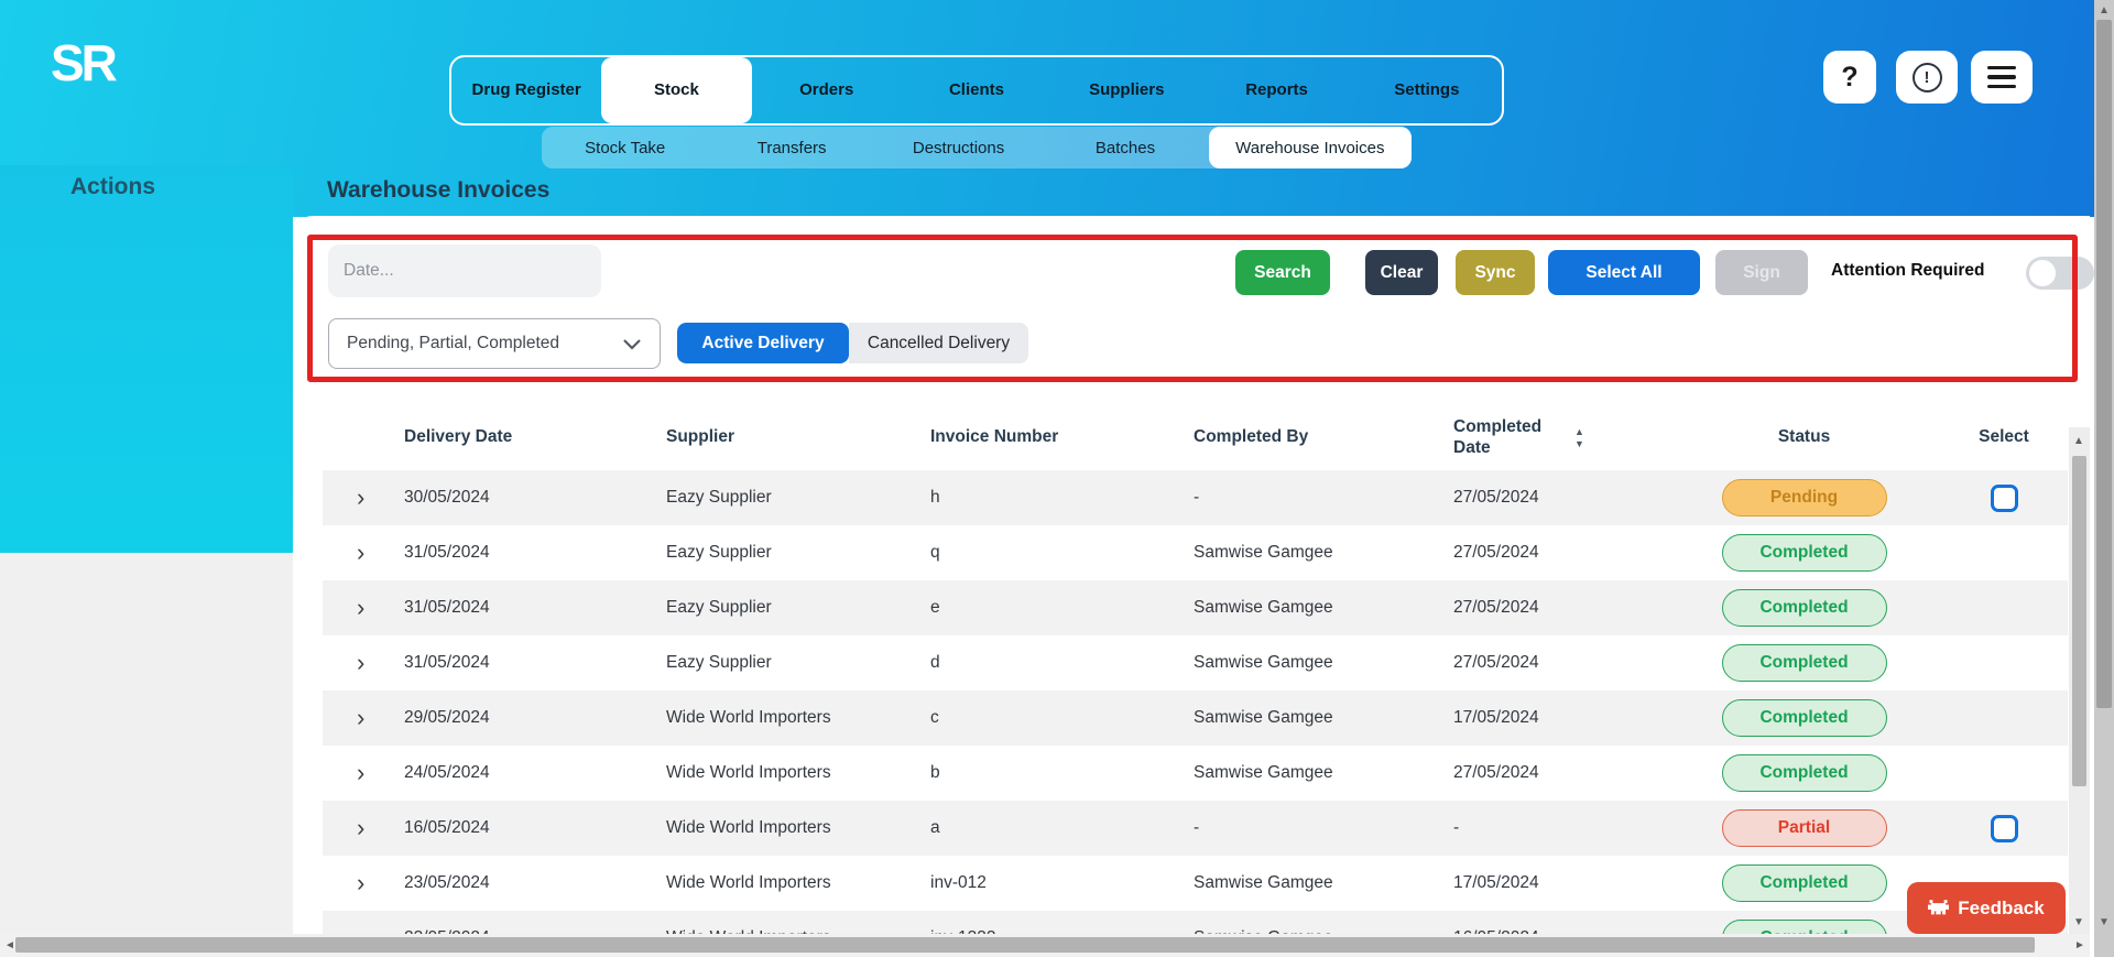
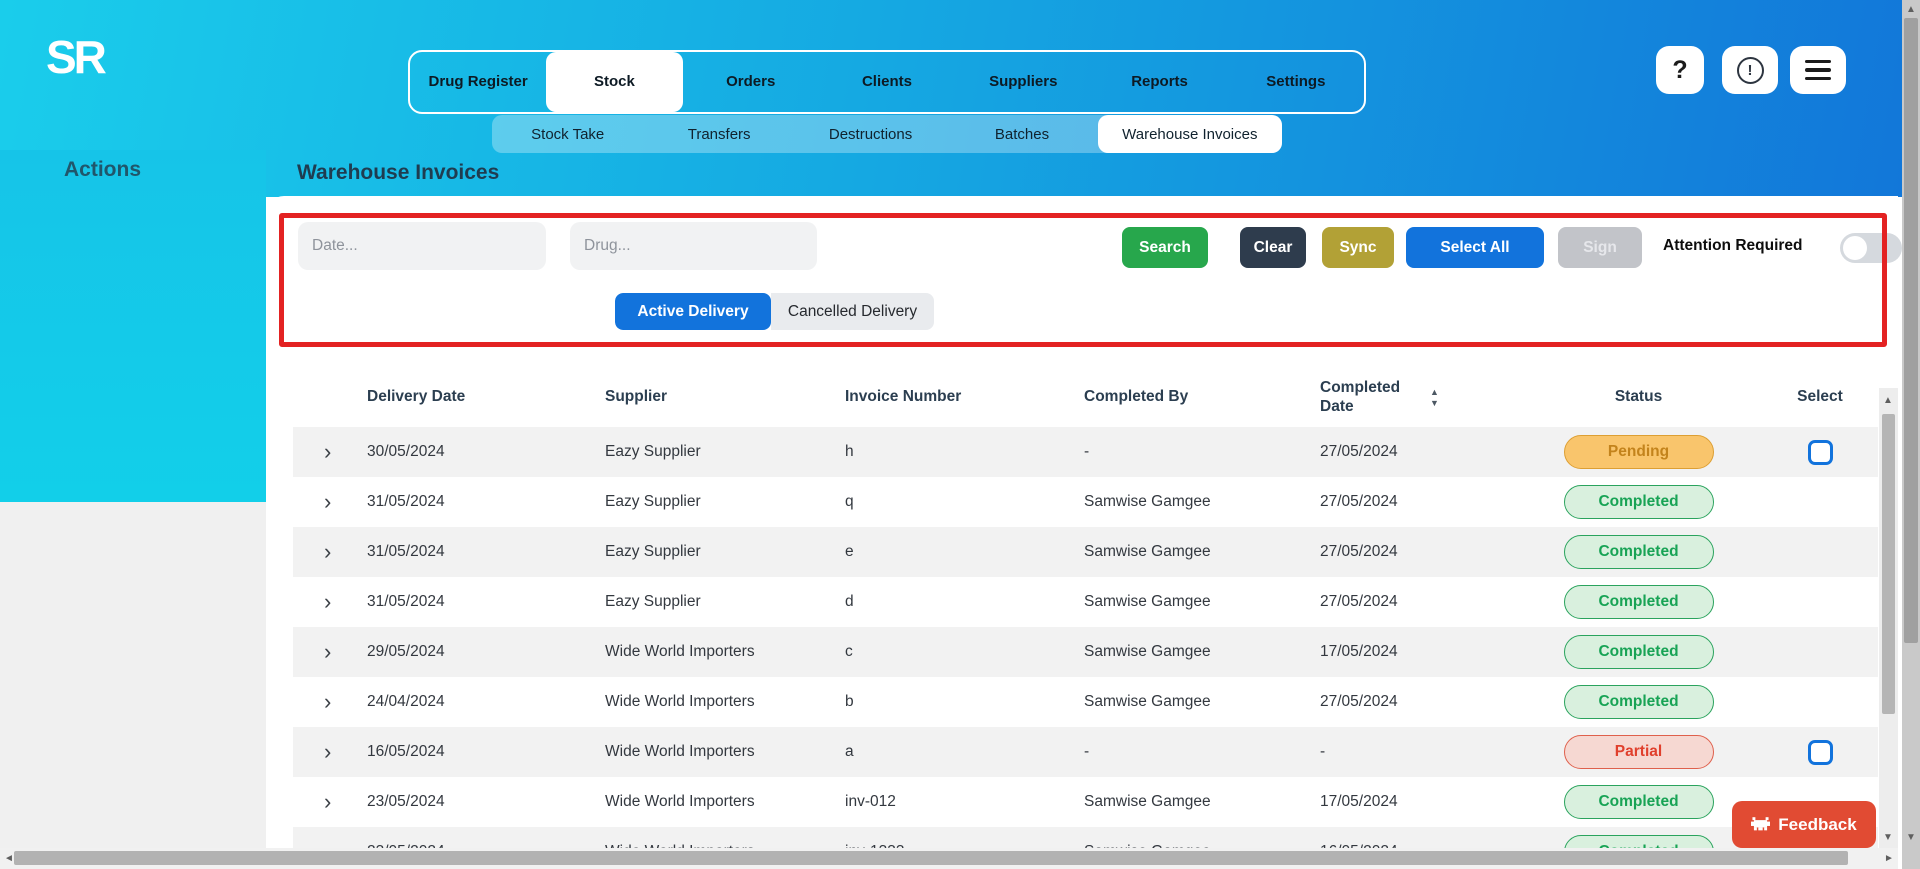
  SR
  Drug Register
  Stock
  Orders
  Clients
  Suppliers
  Reports
  Settings
  Stock Take
  Transfers
  Destructions
  Batches
  Warehouse Invoices
  ?
  !
  Actions
  Warehouse Invoices
  Date...
+ Drug...
  Search
  Clear
  Sync
  Select All
  Sign
  Attention Required
- Pending, Partial, Completed
  Active Delivery
  Cancelled Delivery
  Delivery Date
  Supplier
  Invoice Number
  Completed By
  Completed Date
  ▲
  ▼
  Status
  Select
  ›
  30/05/2024
  Eazy Supplier
  h
  -
  27/05/2024
  Pending
  ›
  31/05/2024
  Eazy Supplier
  q
  Samwise Gamgee
  27/05/2024
  Completed
  ›
  31/05/2024
  Eazy Supplier
  e
  Samwise Gamgee
  27/05/2024
  Completed
  ›
  31/05/2024
  Eazy Supplier
  d
  Samwise Gamgee
  27/05/2024
  Completed
  ›
  29/05/2024
  Wide World Importers
  c
  Samwise Gamgee
  17/05/2024
  Completed
  ›
- 24/05/2024
+ 24/04/2024
  Wide World Importers
  b
  Samwise Gamgee
  27/05/2024
  Completed
  ›
  16/05/2024
  Wide World Importers
  a
  -
  -
  Partial
  ›
  23/05/2024
  Wide World Importers
  inv-012
  Samwise Gamgee
  17/05/2024
  Completed
  Feedback
  ▲
  ▼
  ▲
  ▼
  ◄
  ►
